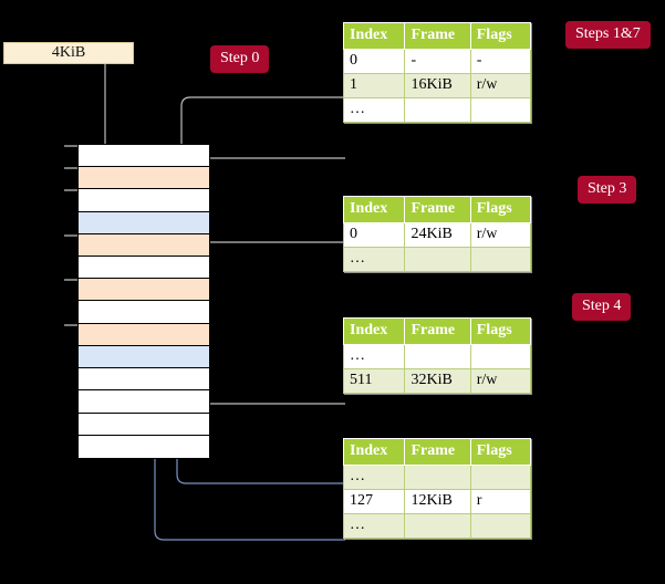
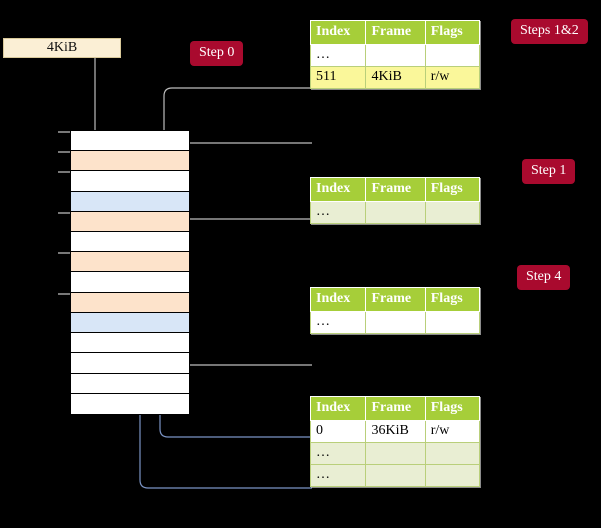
  4KiB
  Step 0
- Steps 1&7
+ Steps 1&2
- Step 3
+ Step 1
  Step 4
  Index	Frame	Flags
- 0	-	-
- 1	16KiB	r/w
  …
+ 511	4KiB	r/w
  Index	Frame	Flags
- 0	24KiB	r/w
  …
  Index	Frame	Flags
  …
- 511	32KiB	r/w
  Index	Frame	Flags
+ 0	36KiB	r/w
  …
- 127	12KiB	r
  …
